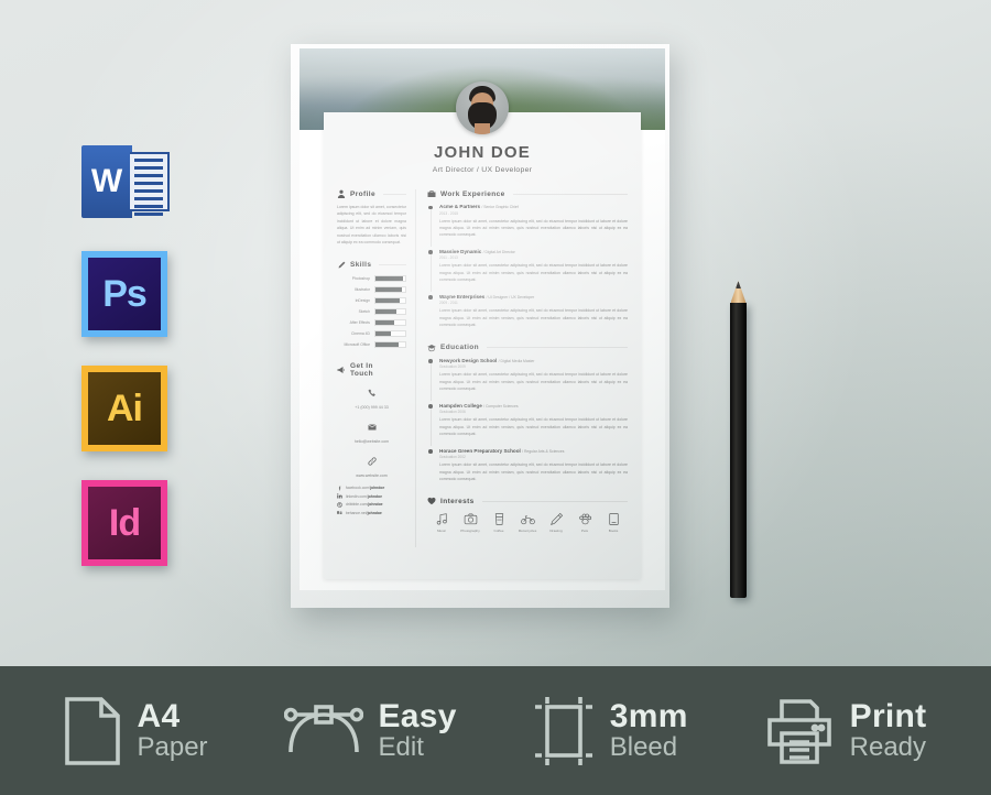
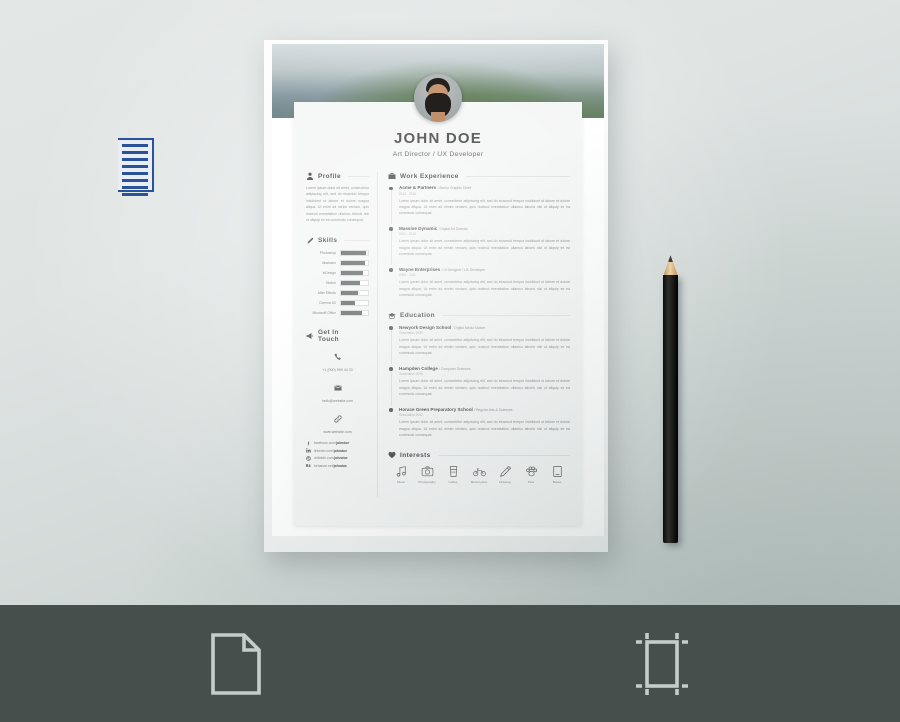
- W
- Ps
- Ai
- Id
- A4
- Paper
- Easy
- Edit
- 3mm
- Bleed
- Print
- Ready
